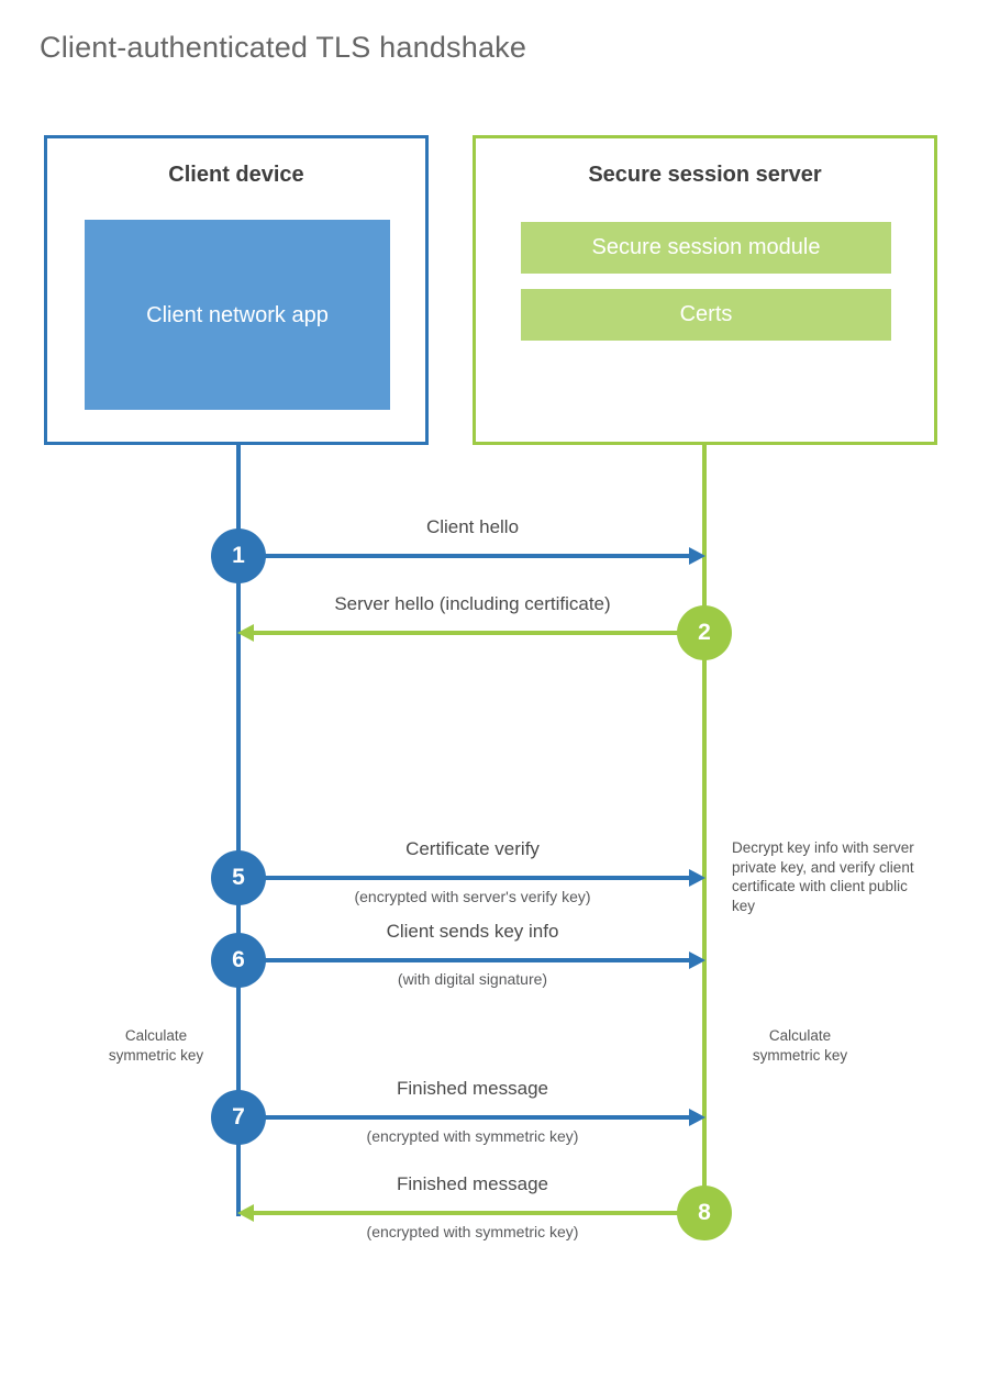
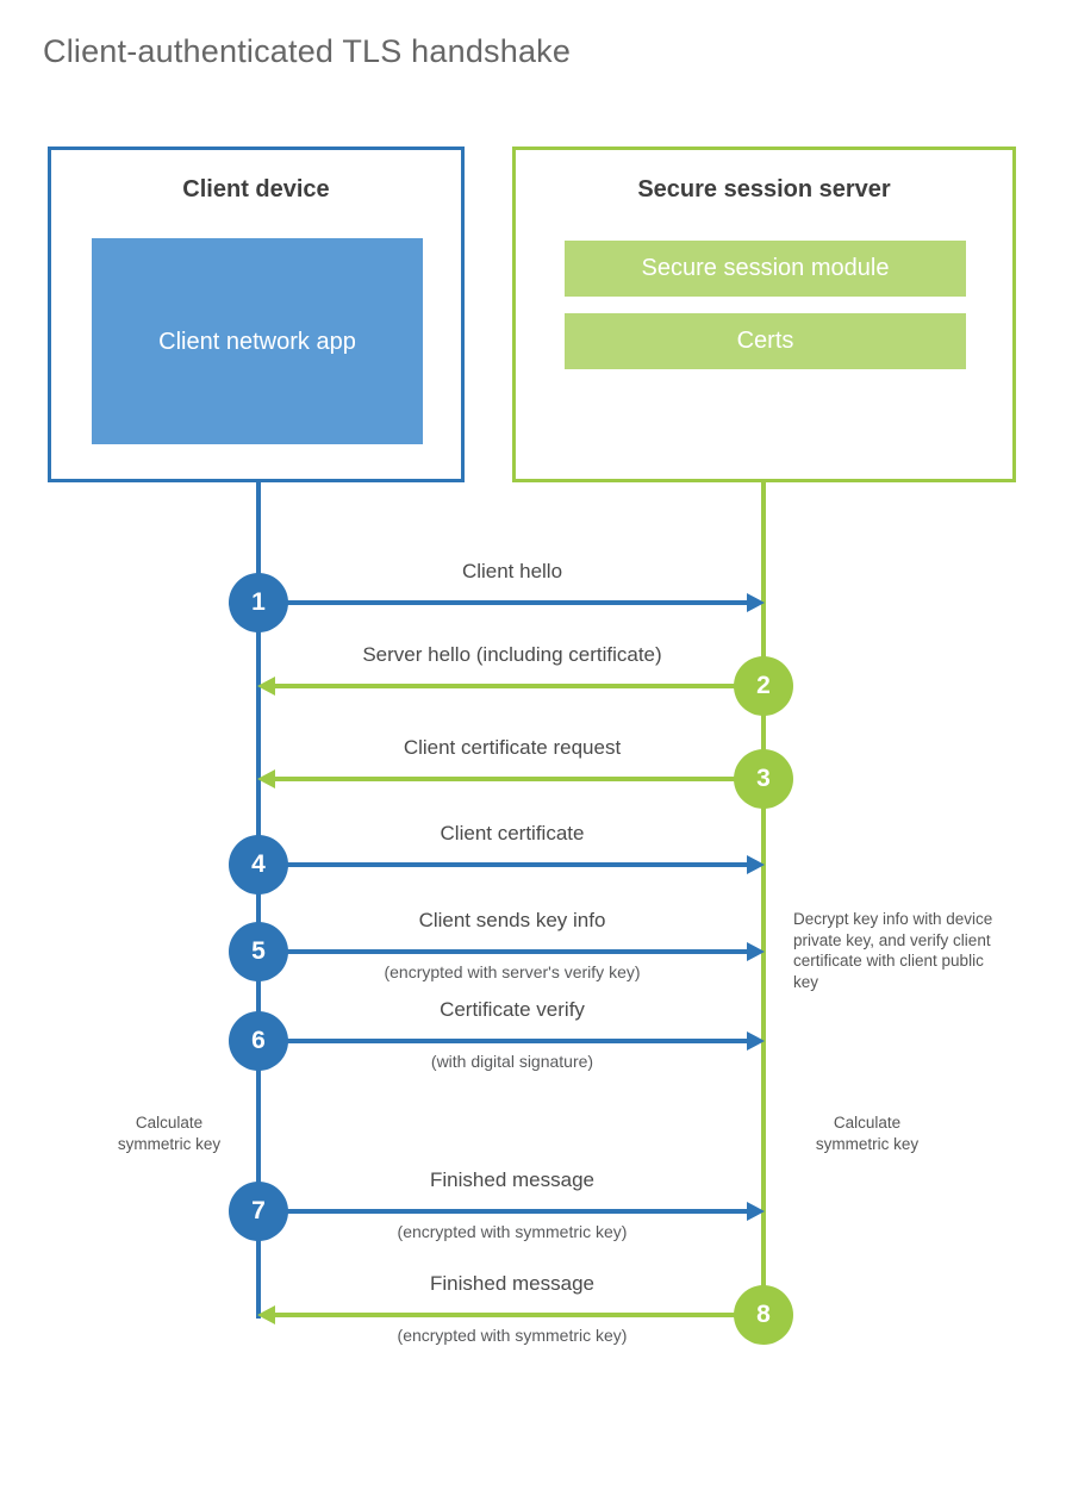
  Client-authenticated TLS handshake
  Client device
  Client network app
  Secure session server
  Secure session module
  Certs
  Client hello
  1
  Server hello (including certificate)
  2
+ Client certificate request
+ 3
+ Client certificate
+ 4
- Certificate verify
+ Client sends key info
  5
  (encrypted with server's verify key)
- Client sends key info
+ Certificate verify
  6
  (with digital signature)
  Finished message
  7
  (encrypted with symmetric key)
  Finished message
  8
  (encrypted with symmetric key)
- Decrypt key info with server private key, and verify client certificate with client public key
+ Decrypt key info with device private key, and verify client certificate with client public key
  Calculate symmetric key
  Calculate symmetric key
